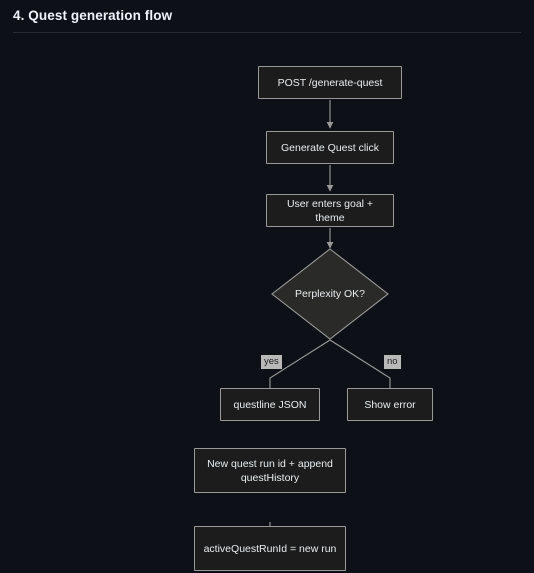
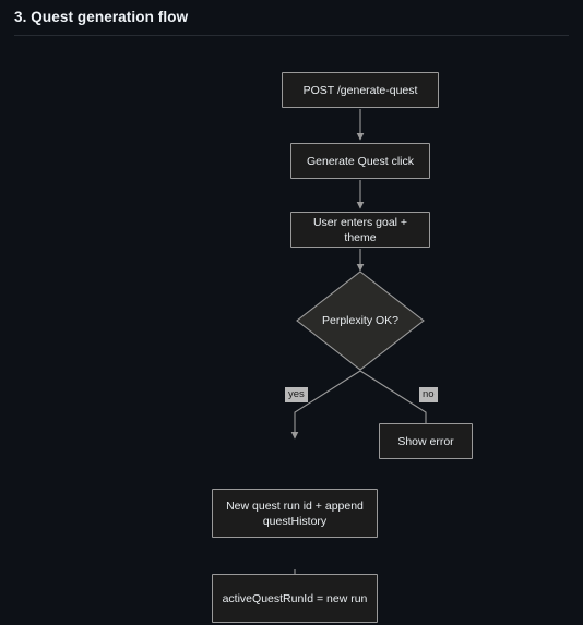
- 4. Quest generation flow
+ 3. Quest generation flow
  POST /generate-quest
  Generate Quest click
  User enters goal + theme
  Perplexity OK?
  yes
  no
- questline JSON
  Show error
  New quest run id + append questHistory
  activeQuestRunId = new run
